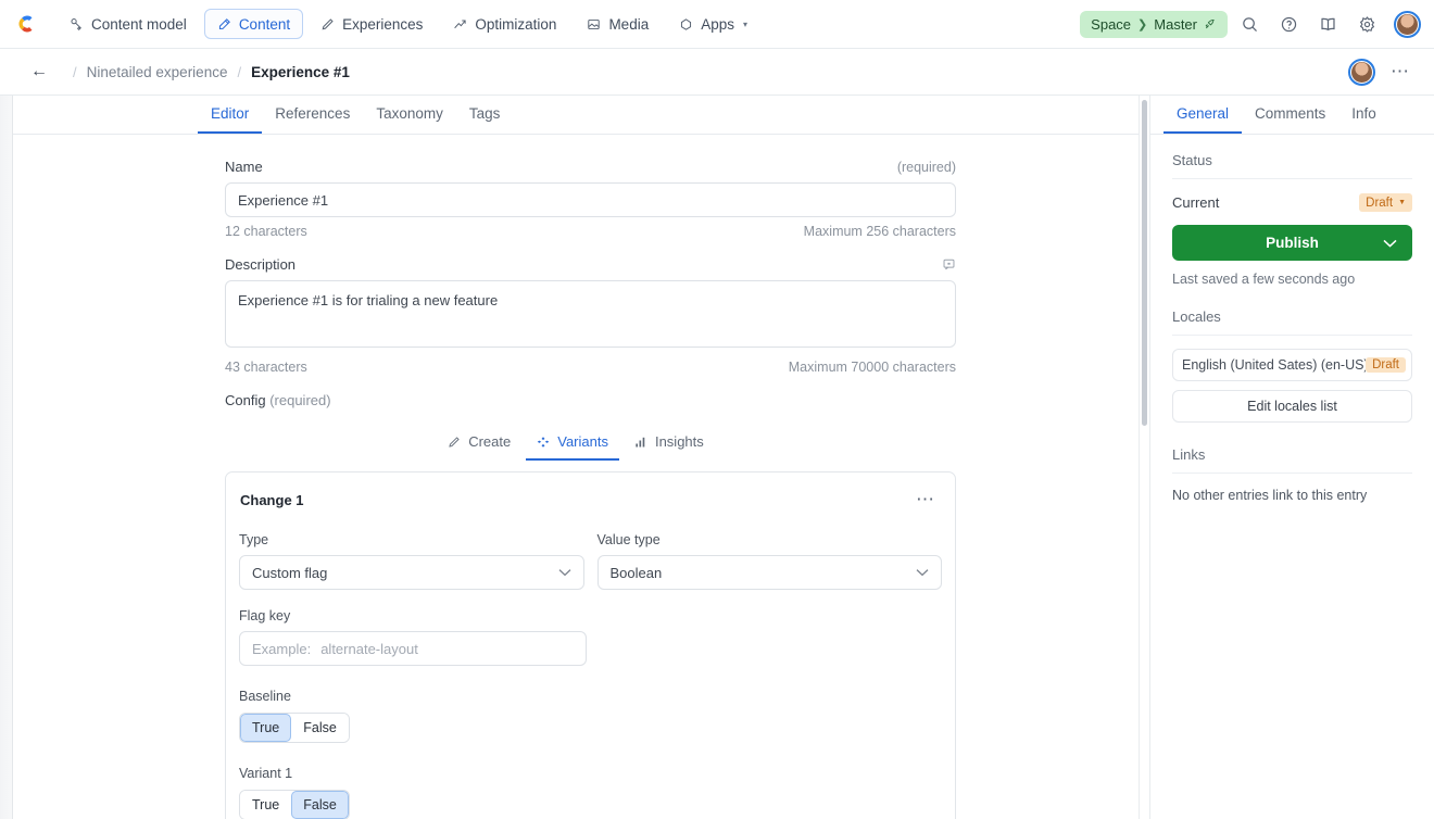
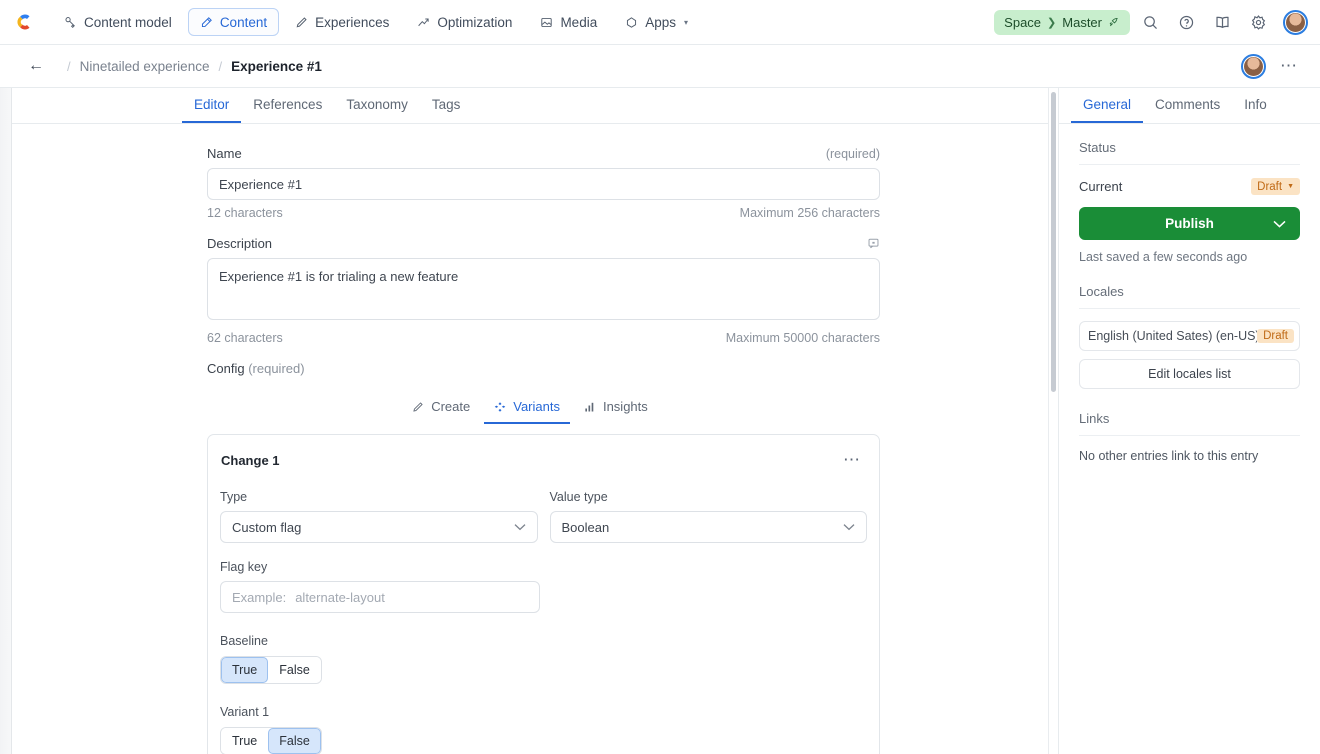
  Content model
  Content
  Experiences
  Optimization
  Media
  Apps
  ▾
  Space
  ❯
  Master
  ←
  /
  Ninetailed experience
  /
  Experience #1
  ⋯
  Editor
  References
  Taxonomy
  Tags
  Name
  (required)
  Experience #1
  12 characters
  Maximum 256 characters
  Description
  Experience #1 is for trialing a new feature
- 43 characters
+ 62 characters
- Maximum 70000 characters
+ Maximum 50000 characters
  Config (required)
  Create
  Variants
  Insights
  Change 1
  ⋯
  Type
  Custom flag
  Value type
  Boolean
  Flag key
  Example:
  alternate-layout
  Baseline
  True
  False
  Variant 1
  True
  False
  General
  Comments
  Info
  Status
  Current
  Draft
  Publish
  Last saved a few seconds ago
  Locales
  English (United Sates) (en-US
  Draft
  Edit locales list
  Links
  No other entries link to this entry
